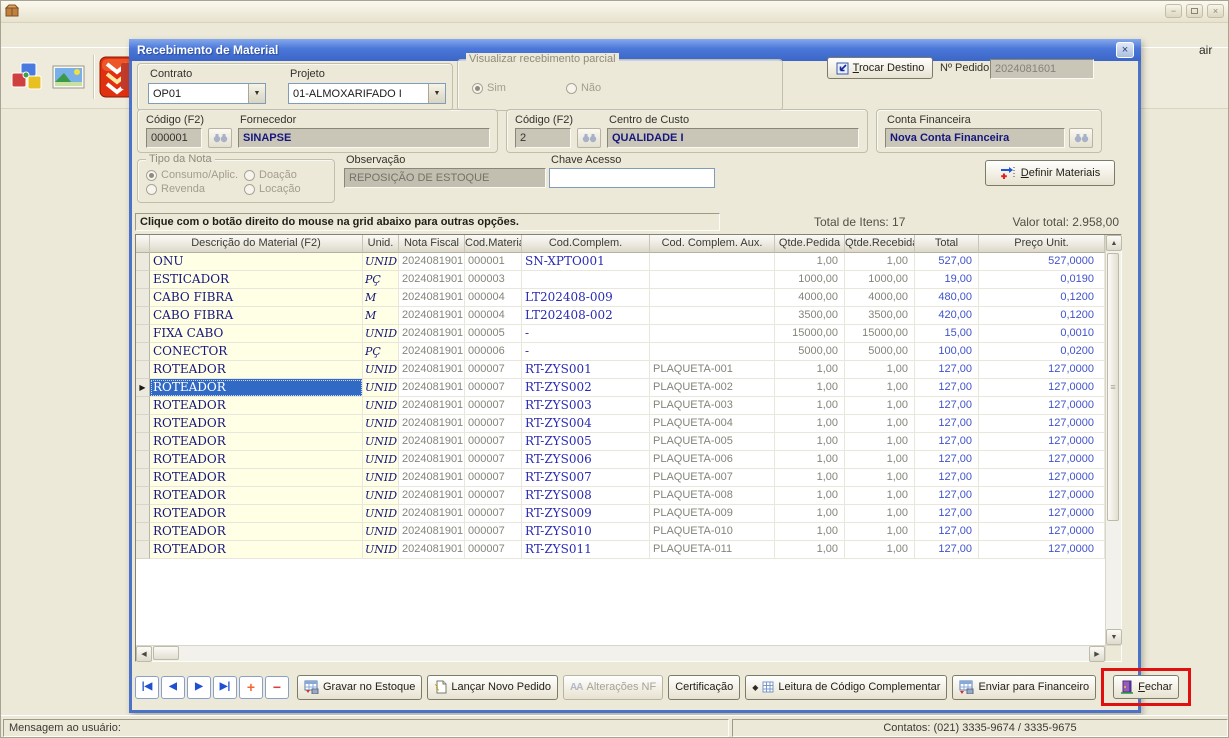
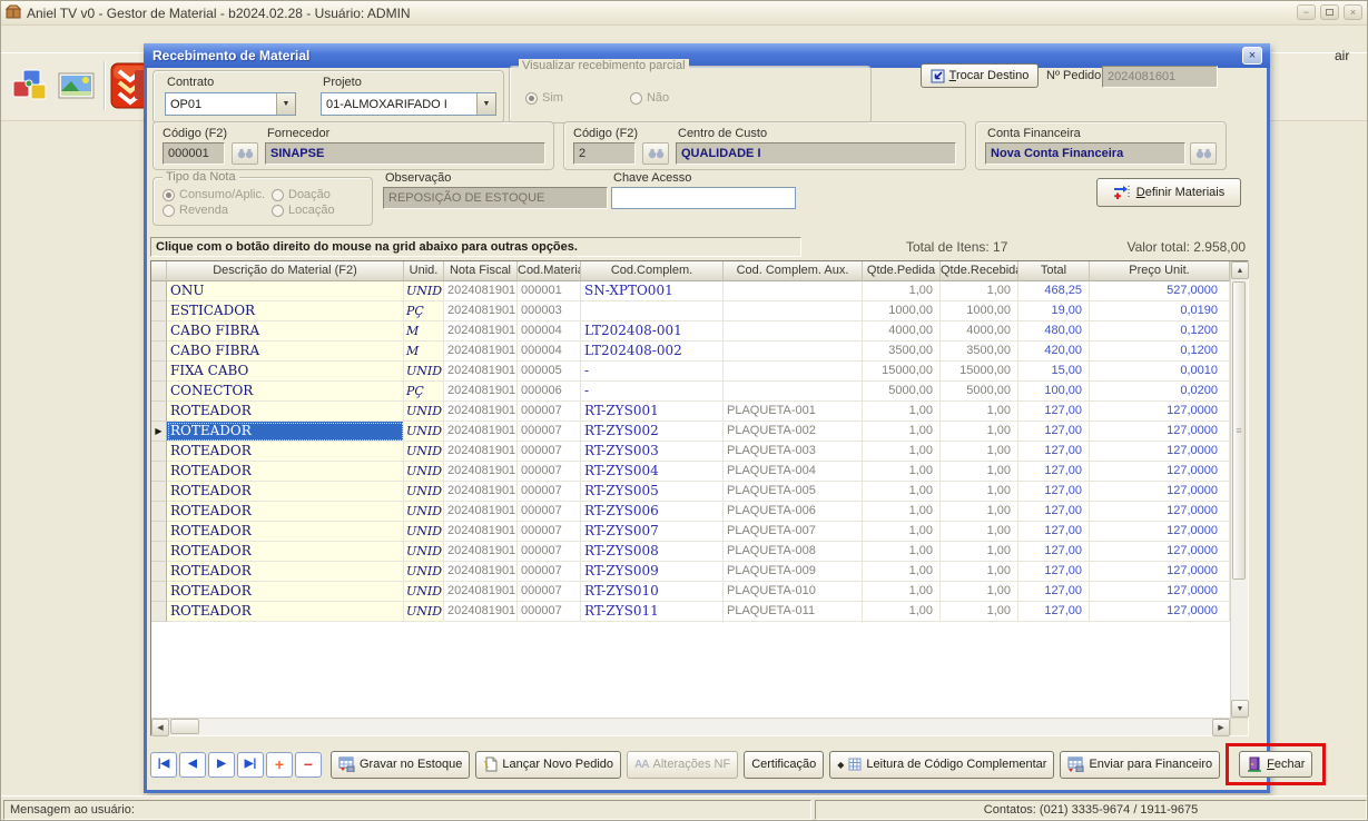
+ Aniel TV v0 - Gestor de Material - b2024.02.28 - Usuário: ADMIN
  −
  ×
  air
  Recebimento de Material
  ×
  Contrato
  OP01
  Projeto
  01-ALMOXARIFADO I
  Visualizar recebimento parcial
  Sim
  Não
  Trocar Destino
  Nº Pedido
  2024081601
  Código (F2)
  000001
  Fornecedor
  SINAPSE
  Código (F2)
  2
  Centro de Custo
  QUALIDADE I
  Conta Financeira
  Nova Conta Financeira
  Tipo da Nota
  Consumo/Aplic.
  Doação
  Revenda
  Locação
  Observação
  REPOSIÇÃO DE ESTOQUE
  Chave Acesso
  Definir Materiais
  Clique com o botão direito do mouse na grid abaixo para outras opções.
  Total de Itens: 17
  Valor total: 2.958,00
  Descrição do Material (F2)
  Unid.
  Nota Fiscal
  Cod.Materi
  Cod.Complem.
  Cod. Complem. Aux.
  Qtde.Pedida
  Qtde.Recebid
  Total
  Preço Unit.
  ONU
  UNID
  2024081901
  000001
  SN-XPTO001
  1,00
  1,00
- 527,00
+ 468,25
  527,0000
  ESTICADOR
  PÇ
  2024081901
  000003
  1000,00
  1000,00
  19,00
  0,0190
  CABO FIBRA
  M
  2024081901
  000004
- LT202408-009
+ LT202408-001
  4000,00
  4000,00
  480,00
  0,1200
  CABO FIBRA
  M
  2024081901
  000004
  LT202408-002
  3500,00
  3500,00
  420,00
  0,1200
  FIXA CABO
  UNID
  2024081901
  000005
  -
  15000,00
  15000,00
  15,00
  0,0010
  CONECTOR
  PÇ
  2024081901
  000006
  -
  5000,00
  5000,00
  100,00
  0,0200
  ROTEADOR
  UNID
  2024081901
  000007
  RT-ZYS001
  PLAQUETA-001
  1,00
  1,00
  127,00
  127,0000
  ▶
  ROTEADOR
  UNID
  2024081901
  000007
  RT-ZYS002
  PLAQUETA-002
  1,00
  1,00
  127,00
  127,0000
  ROTEADOR
  UNID
  2024081901
  000007
  RT-ZYS003
  PLAQUETA-003
  1,00
  1,00
  127,00
  127,0000
  ROTEADOR
  UNID
  2024081901
  000007
  RT-ZYS004
  PLAQUETA-004
  1,00
  1,00
  127,00
  127,0000
  ROTEADOR
  UNID
  2024081901
  000007
  RT-ZYS005
  PLAQUETA-005
  1,00
  1,00
  127,00
  127,0000
  ROTEADOR
  UNID
  2024081901
  000007
  RT-ZYS006
  PLAQUETA-006
  1,00
  1,00
  127,00
  127,0000
  ROTEADOR
  UNID
  2024081901
  000007
  RT-ZYS007
  PLAQUETA-007
  1,00
  1,00
  127,00
  127,0000
  ROTEADOR
  UNID
  2024081901
  000007
  RT-ZYS008
  PLAQUETA-008
  1,00
  1,00
  127,00
  127,0000
  ROTEADOR
  UNID
  2024081901
  000007
  RT-ZYS009
  PLAQUETA-009
  1,00
  1,00
  127,00
  127,0000
  ROTEADOR
  UNID
  2024081901
  000007
  RT-ZYS010
  PLAQUETA-010
  1,00
  1,00
  127,00
  127,0000
  ROTEADOR
  UNID
  2024081901
  000007
  RT-ZYS011
  PLAQUETA-011
  1,00
  1,00
  127,00
  127,0000
  ≡
  |◀
  ◀
  ▶
  ▶|
  +
  −
  Gravar no Estoque
  Lançar Novo Pedido
  AA
  Alterações NF
  Certificação
  ◆
  Leitura de Código Complementar
  Enviar para Financeiro
  Fechar
  Mensagem ao usuário:
- Contatos: (021) 3335-9674 / 3335-9675
+ Contatos: (021) 3335-9674 / 1911-9675
